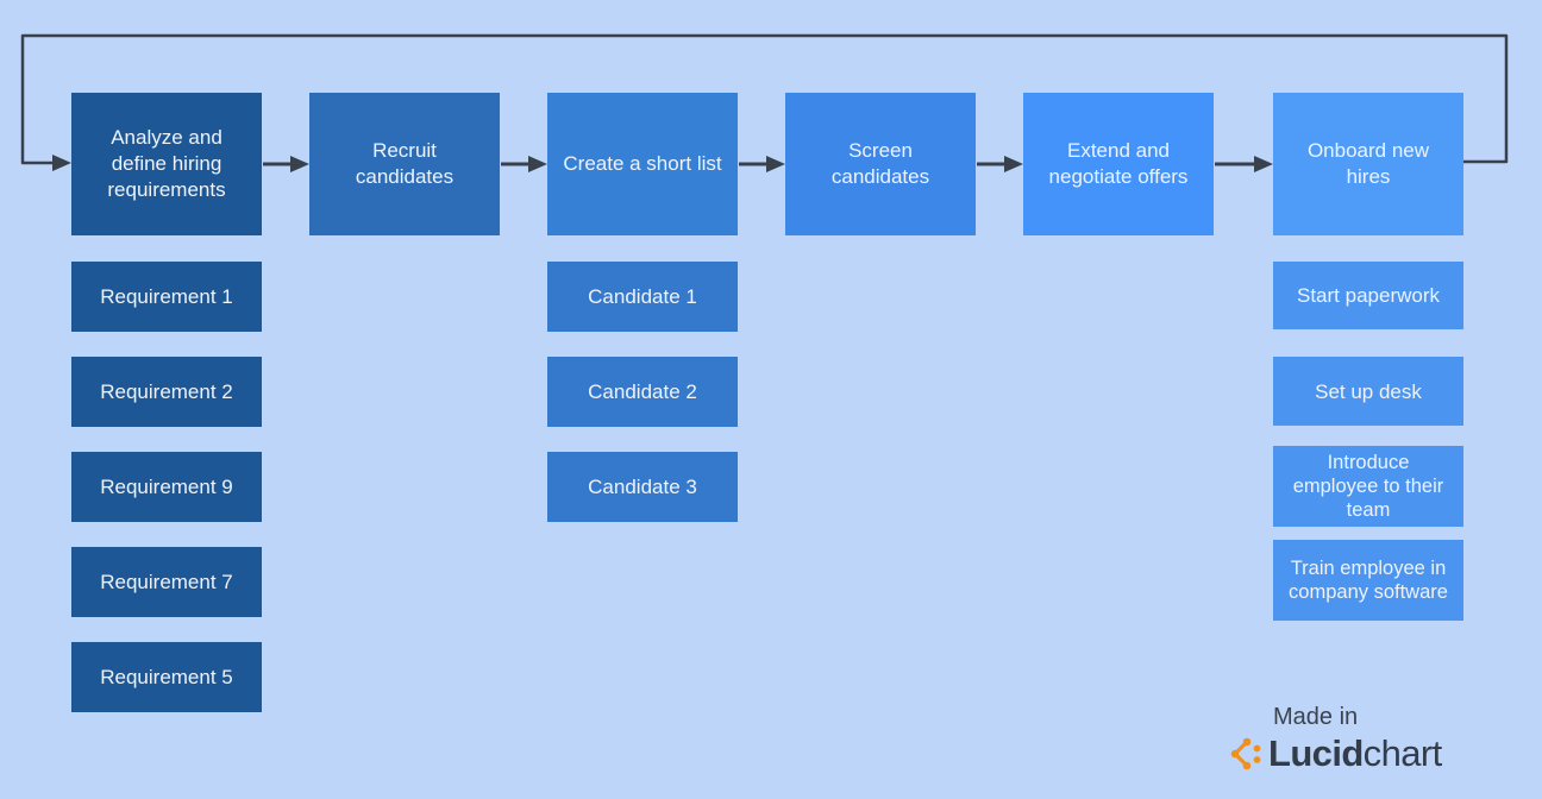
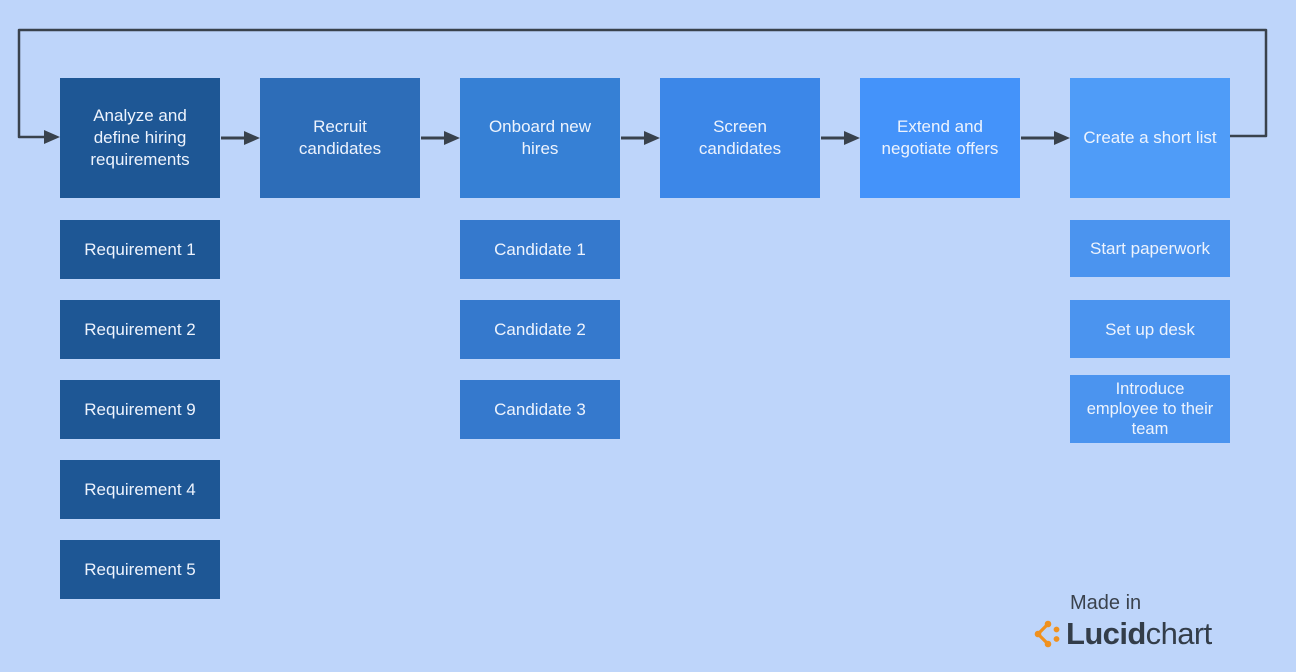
  Analyze and define hiring requirements
  Recruit candidates
- Create a short list
+ Onboard new hires
  Screen candidates
  Extend and negotiate offers
- Onboard new hires
+ Create a short list
  Requirement 1
  Requirement 2
  Requirement 9
- Requirement 7
+ Requirement 4
  Requirement 5
  Candidate 1
  Candidate 2
  Candidate 3
  Start paperwork
  Set up desk
  Introduce employee to their team
- Train employee in company software
  Made in
  Lucidchart
